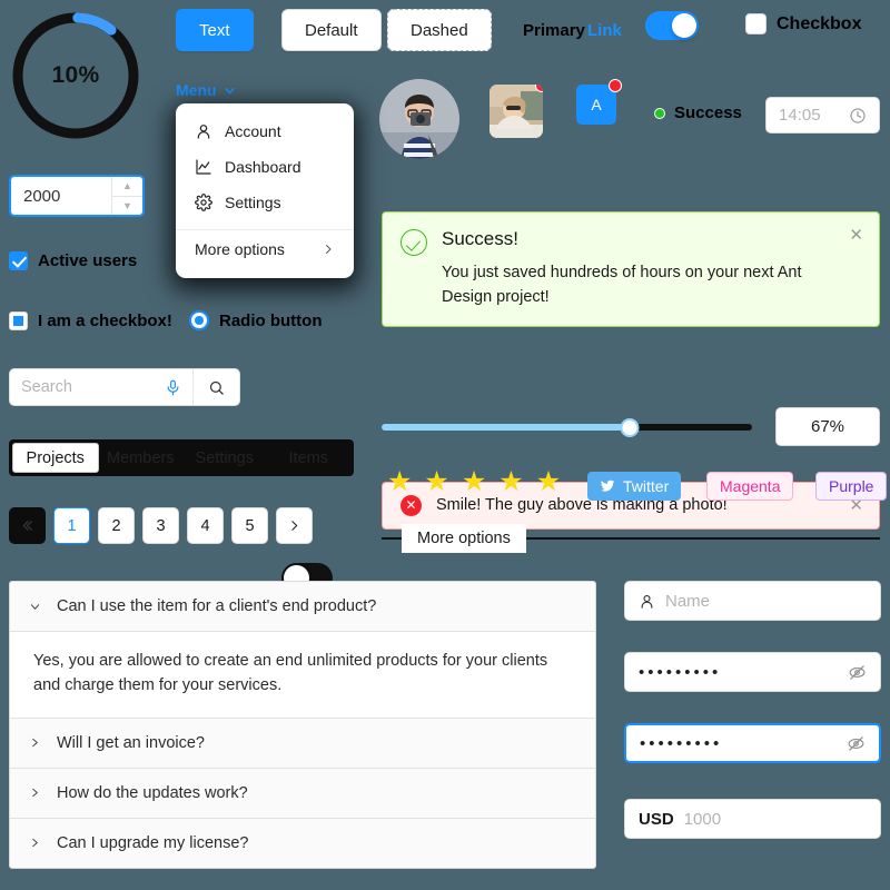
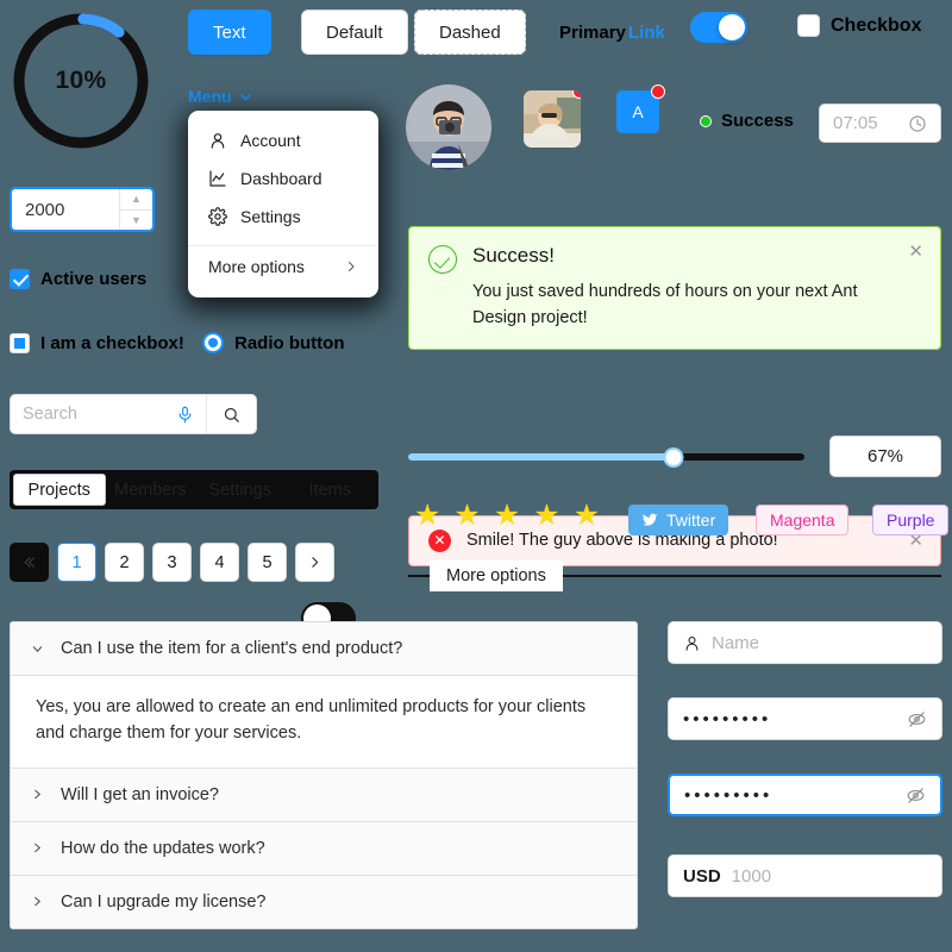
  10%
  Text
  Default
  Dashed
  Primary
  Link
  Checkbox
  2000
  ▲
  ▼
  Menu
  Account
  Dashboard
  Settings
  More options
  A
  Success
- 14:05
+ 07:05
  Success!
  You just saved hundreds of hours on your next Ant Design project!
  ✕
  ✕
  Smile! The guy above is making a photo!
  ✕
  Active users
  I am a checkbox!
  Radio button
  Search
  Projects
  1
  2
  3
  4
  5
  67%
  ★
  ★
  ★
  ★
  ★
  Twitter
  Magenta
  Purple
  More options
  Can I use the item for a client's end product?
  Yes, you are allowed to create an end unlimited products for your clients and charge them for your services.
  Will I get an invoice?
  How do the updates work?
  Can I upgrade my license?
  Name
  •••••••••
  •••••••••
  USD
  1000
